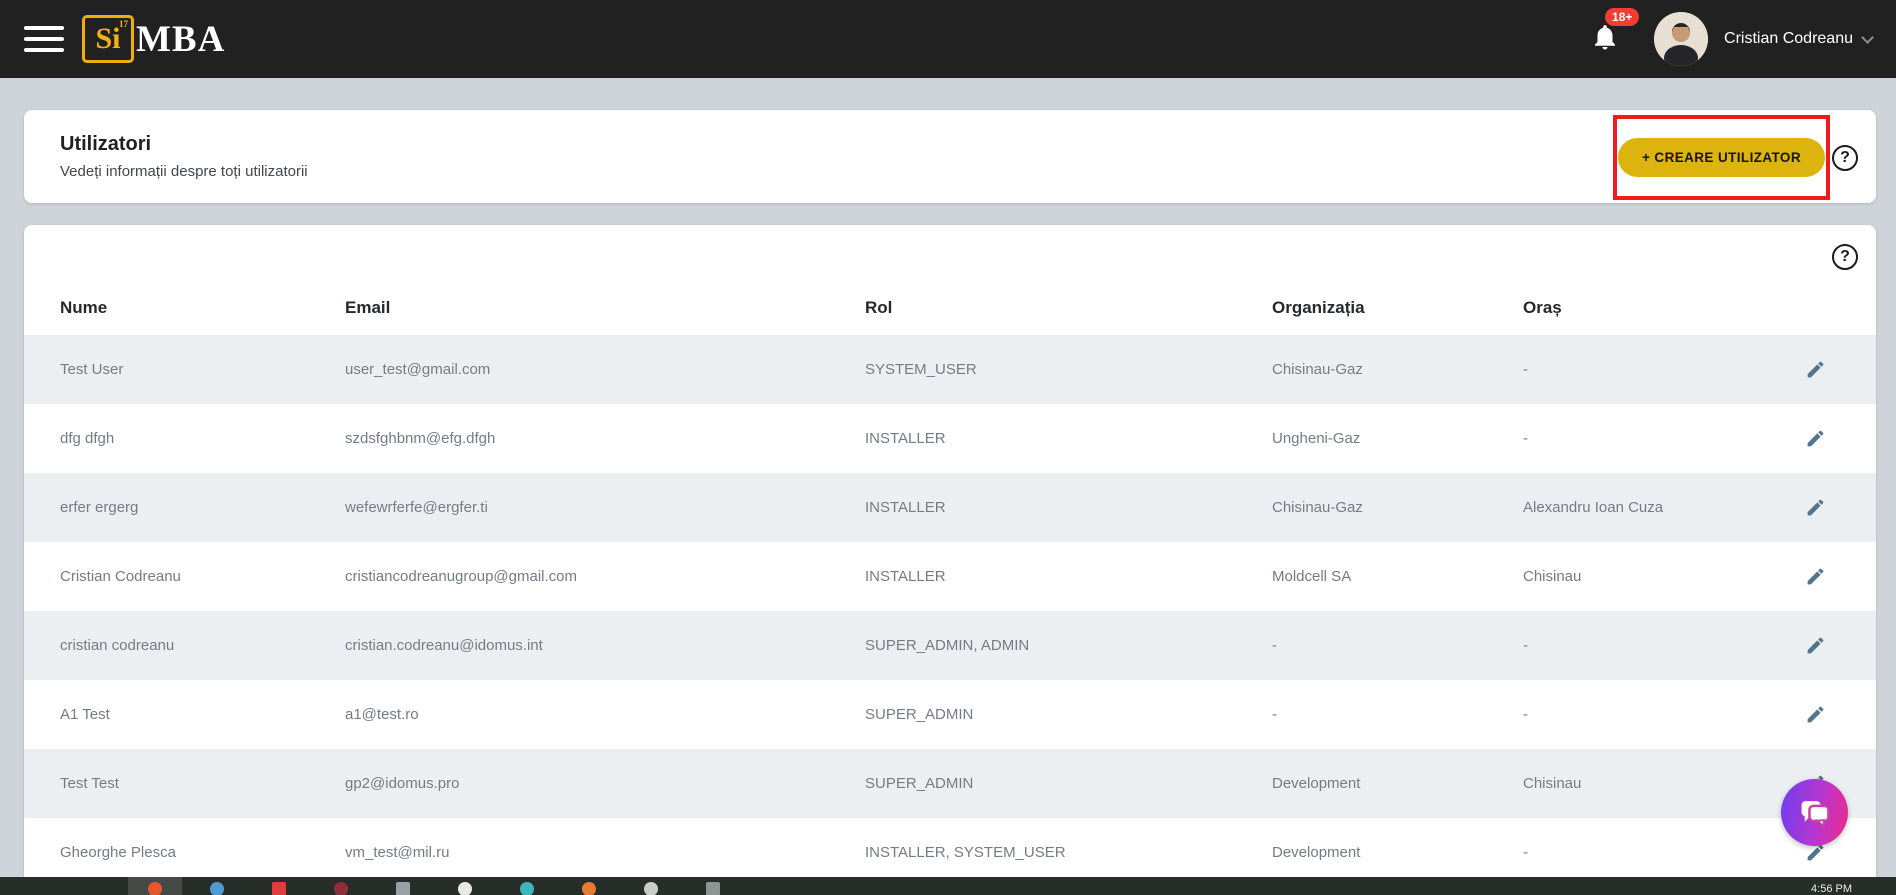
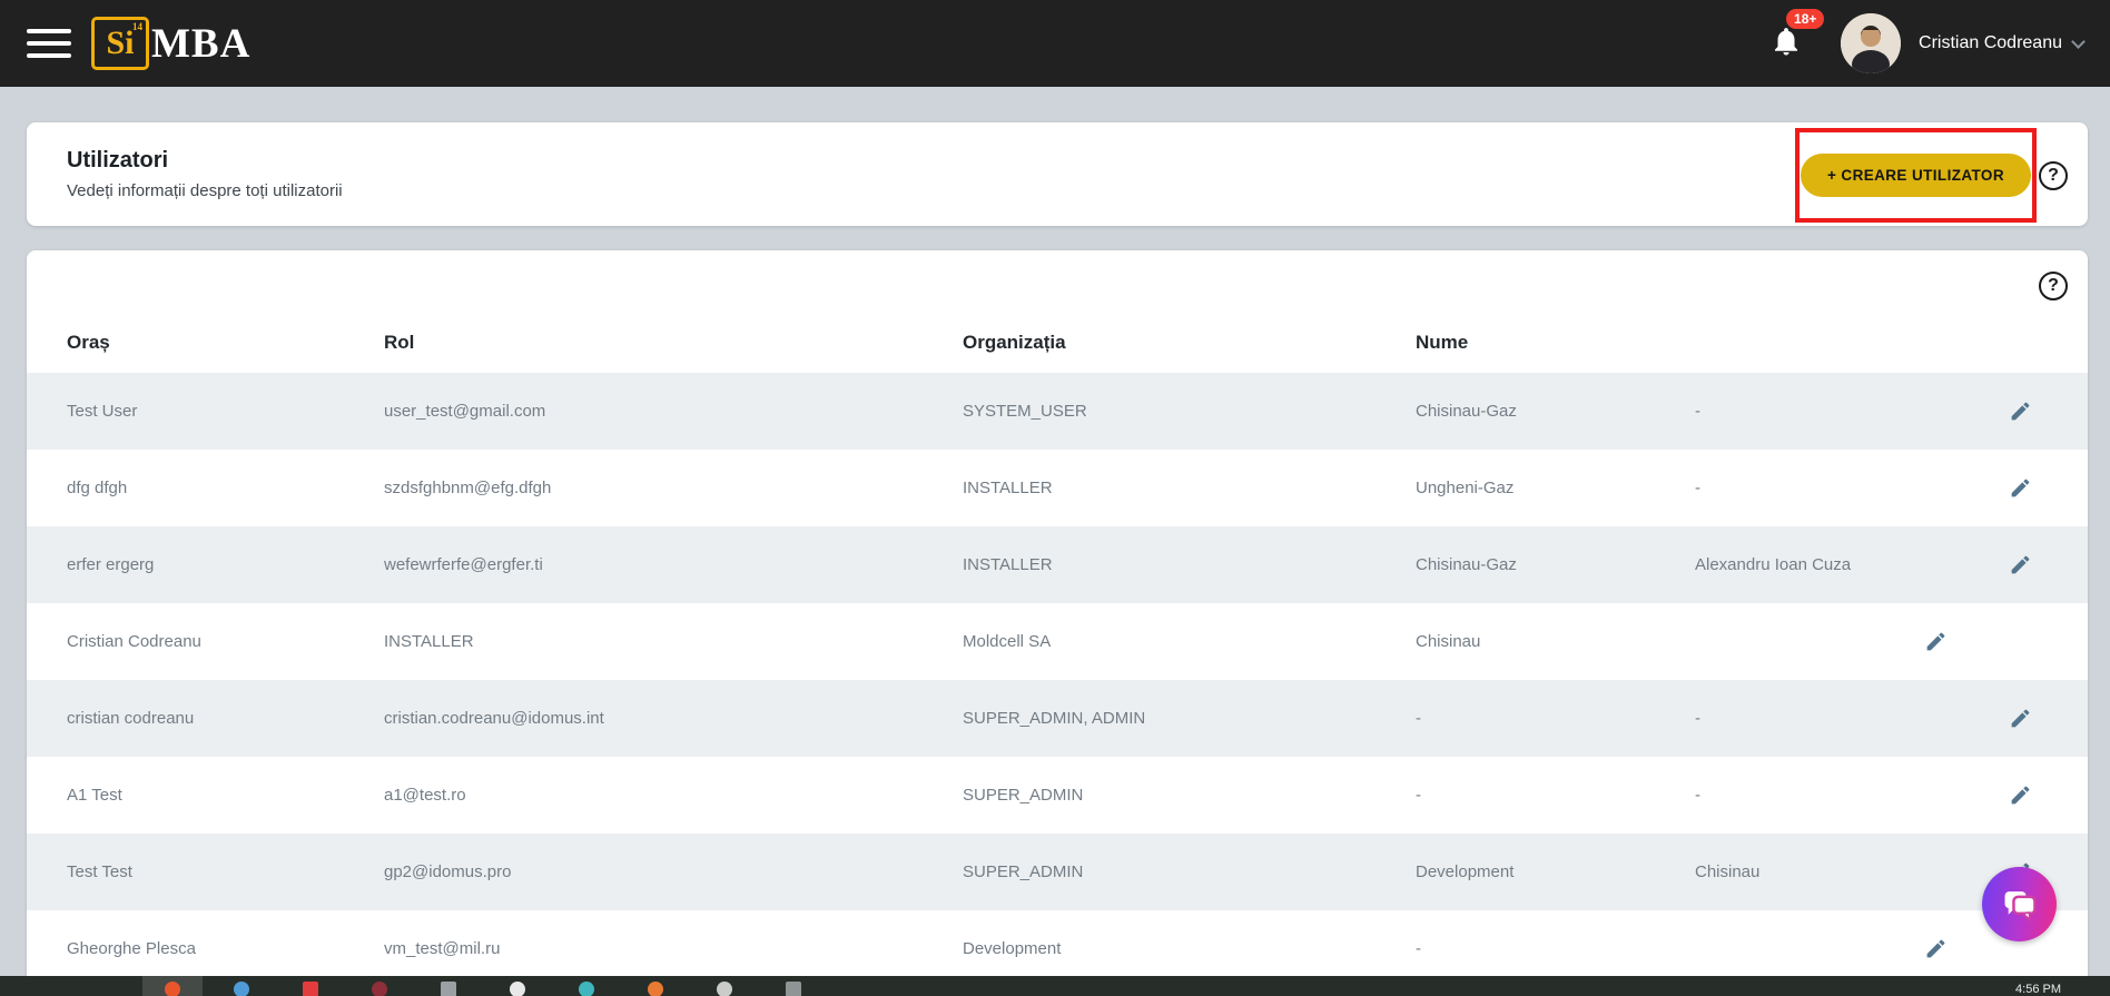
  Si
- 17
+ 14
  MBA
  18+
  Cristian Codreanu
  Utilizatori
  Vedeți informații despre toți utilizatorii
  + CREARE UTILIZATOR
  ?
  ?
- Nume
+ Oraș
- Email
  Rol
  Organizația
- Oraș
+ Nume
  Test User
  user_test@gmail.com
  SYSTEM_USER
  Chisinau-Gaz
  -
  dfg dfgh
  szdsfghbnm@efg.dfgh
  INSTALLER
  Ungheni-Gaz
  -
  erfer ergerg
  wefewrferfe@ergfer.ti
  INSTALLER
  Chisinau-Gaz
  Alexandru Ioan Cuza
  Cristian Codreanu
- cristiancodreanugroup@gmail.com
  INSTALLER
  Moldcell SA
  Chisinau
  cristian codreanu
  cristian.codreanu@idomus.int
  SUPER_ADMIN, ADMIN
  -
  -
  A1 Test
  a1@test.ro
  SUPER_ADMIN
  -
  -
  Test Test
  gp2@idomus.pro
  SUPER_ADMIN
  Development
  Chisinau
  Gheorghe Plesca
  vm_test@mil.ru
- INSTALLER, SYSTEM_USER
  Development
  -
  4:56 PM
